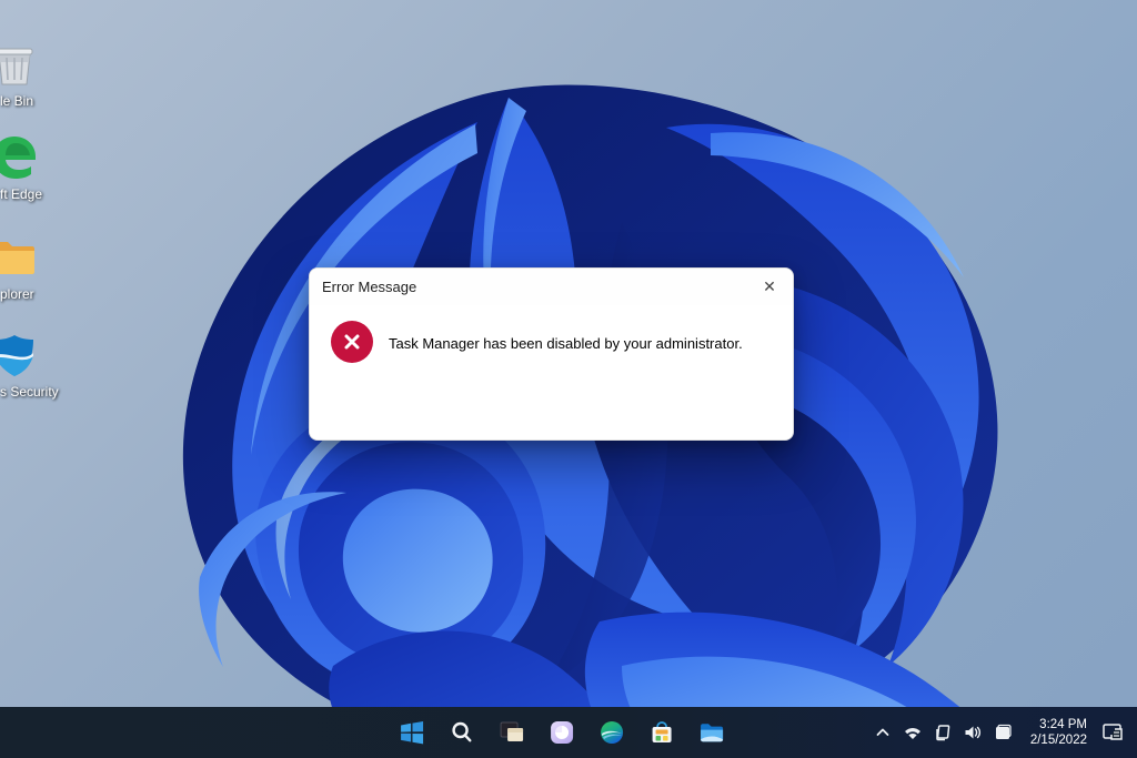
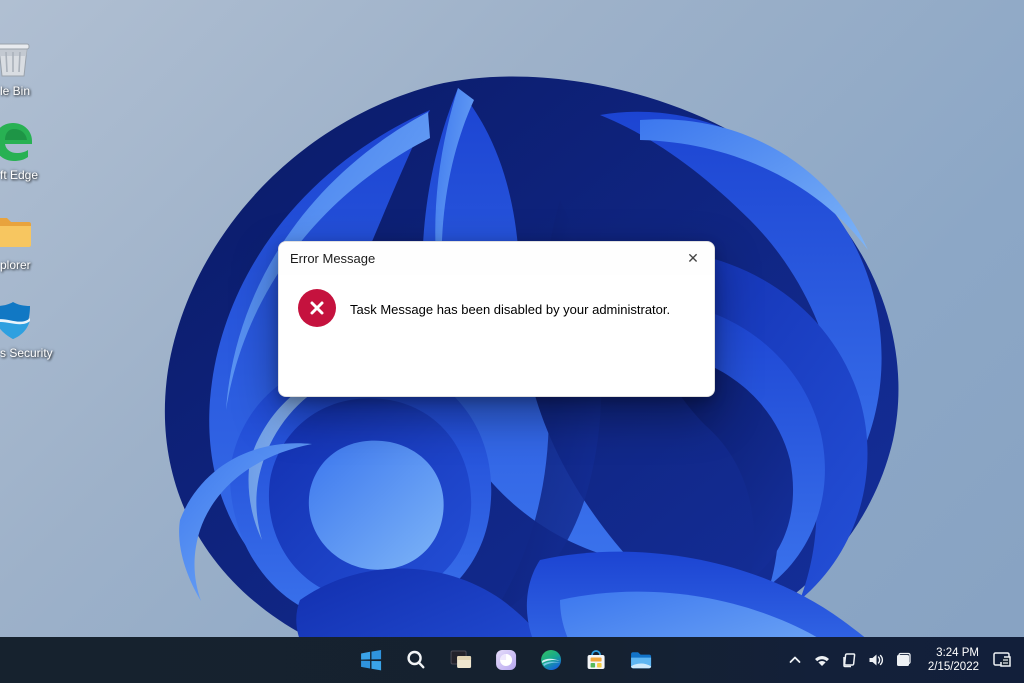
  le Bin
  ft Edge
  plorer
  s Security
  Error Message
  ✕
- Task Manager has been disabled by your administrator.
+ Task Message has been disabled by your administrator.
  3:24 PM
  2/15/2022
